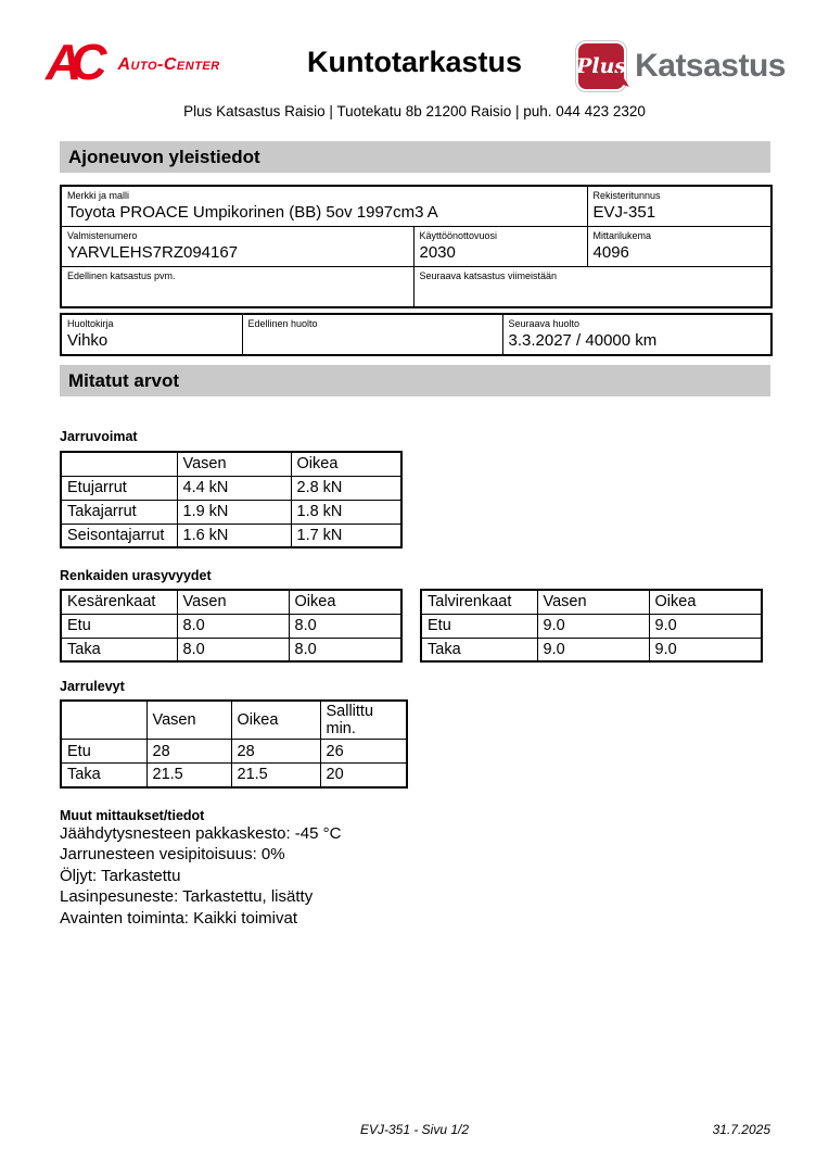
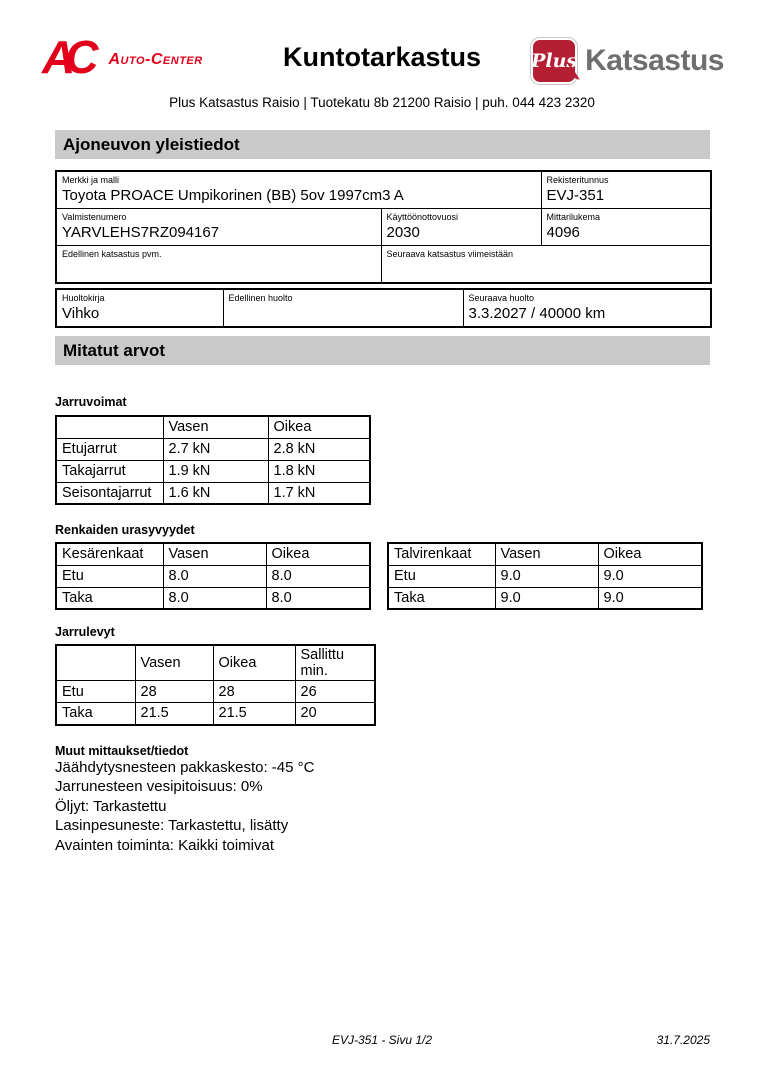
  AC
  Auto-Center
  Kuntotarkastus
  Plus
  Katsastus
  Plus Katsastus Raisio | Tuotekatu 8b 21200 Raisio | puh. 044 423 2320
  Ajoneuvon yleistiedot
  Merkki ja malli Toyota PROACE Umpikorinen (BB) 5ov 1997cm3 A	Rekisteritunnus EVJ-351
  Valmistenumero YARVLEHS7RZ094167	Käyttöönottovuosi 2030	Mittarilukema 4096
  Edellinen katsastus pvm.	Seuraava katsastus viimeistään
  Huoltokirja Vihko	Edellinen huolto	Seuraava huolto 3.3.2027 / 40000 km
  Mitatut arvot
  Jarruvoimat
  	Vasen	Oikea
- Etujarrut	4.4 kN	2.8 kN
+ Etujarrut	2.7 kN	2.8 kN
  Takajarrut	1.9 kN	1.8 kN
  Seisontajarrut	1.6 kN	1.7 kN
  Renkaiden urasyvyydet
  Kesärenkaat	Vasen	Oikea
  Etu	8.0	8.0
  Taka	8.0	8.0
  Talvirenkaat	Vasen	Oikea
  Etu	9.0	9.0
  Taka	9.0	9.0
  Jarrulevyt
  	Vasen	Oikea	Sallittu min.
  Etu	28	28	26
  Taka	21.5	21.5	20
  Muut mittaukset/tiedot
  Jäähdytysnesteen pakkaskesto: -45 °C
  Jarrunesteen vesipitoisuus: 0%
  Öljyt: Tarkastettu
  Lasinpesuneste: Tarkastettu, lisätty
  Avainten toiminta: Kaikki toimivat
  EVJ-351 - Sivu 1/2
  31.7.2025
